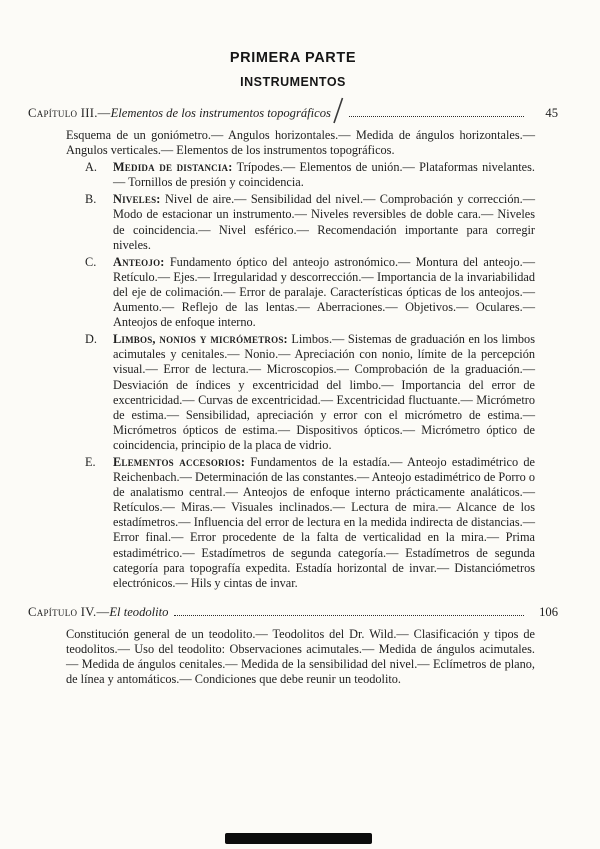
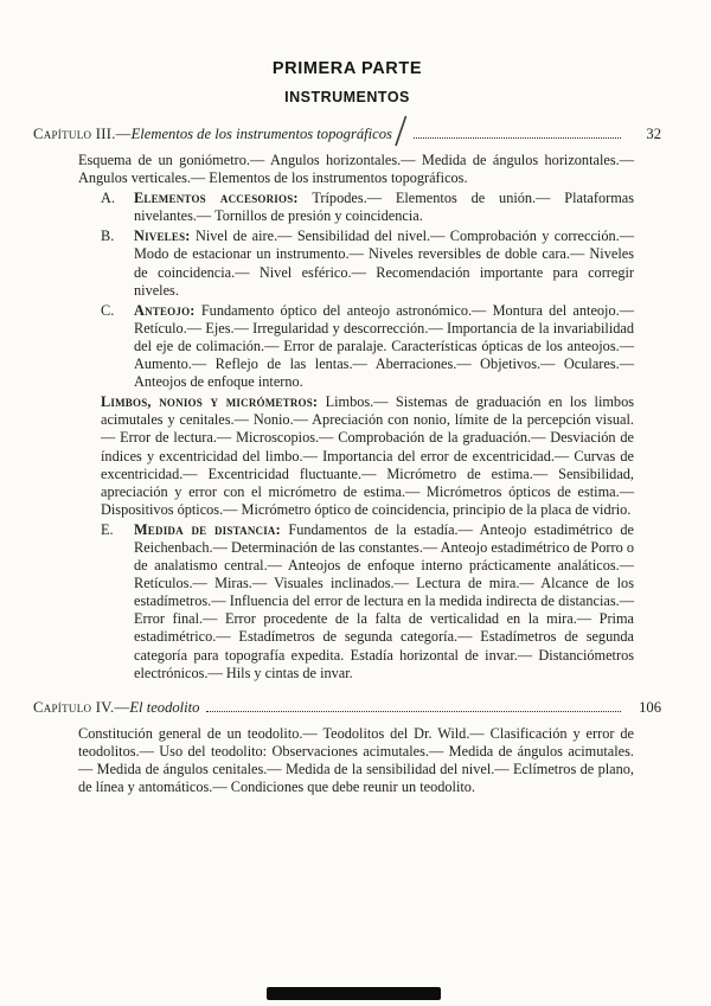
  PRIMERA PARTE
  INSTRUMENTOS
  Capítulo III.—
  Elementos de los instrumentos topográficos
- 45
+ 32
  Esquema de un goniómetro.— Angulos horizontales.— Medida de ángulos horizontales.— Angulos verticales.— Elementos de los instrumentos topográficos.
  A.
- Medida de distancia: Trípodes.— Elementos de unión.— Plataformas nivelantes.— Tornillos de presión y coincidencia.
+ Elementos accesorios: Trípodes.— Elementos de unión.— Plataformas nivelantes.— Tornillos de presión y coincidencia.
  B.
  Niveles: Nivel de aire.— Sensibilidad del nivel.— Comprobación y corrección.— Modo de estacionar un instrumento.— Niveles reversibles de doble cara.— Niveles de coincidencia.— Nivel esférico.— Recomendación importante para corregir niveles.
  C.
  Anteojo: Fundamento óptico del anteojo astronómico.— Montura del anteojo.— Retículo.— Ejes.— Irregularidad y descorrección.— Importancia de la invariabilidad del eje de colimación.— Error de paralaje. Características ópticas de los anteojos.— Aumento.— Reflejo de las lentas.— Aberraciones.— Objetivos.— Oculares.—Anteojos de enfoque interno.
- D.
  Limbos, nonios y micrómetros: Limbos.— Sistemas de graduación en los limbos acimutales y cenitales.— Nonio.— Apreciación con nonio, límite de la percepción visual.— Error de lectura.— Microscopios.— Comprobación de la graduación.— Desviación de índices y excentricidad del limbo.— Importancia del error de excentricidad.— Curvas de excentricidad.— Excentricidad fluctuante.— Micrómetro de estima.— Sensibilidad, apreciación y error con el micrómetro de estima.— Micrómetros ópticos de estima.— Dispositivos ópticos.— Micrómetro óptico de coincidencia, principio de la placa de vidrio.
  E.
- Elementos accesorios: Fundamentos de la estadía.— Anteojo estadimétrico de Reichenbach.— Determinación de las constantes.— Anteojo estadimétrico de Porro o de analatismo central.— Anteojos de enfoque interno prácticamente analáticos.— Retículos.— Miras.— Visuales inclinados.— Lectura de mira.— Alcance de los estadímetros.— Influencia del error de lectura en la medida indirecta de distancias.— Error final.— Error procedente de la falta de verticalidad en la mira.— Prima estadimétrico.— Estadímetros de segunda categoría.— Estadímetros de segunda categoría para topografía expedita. Estadía horizontal de invar.— Distanciómetros electrónicos.— Hils y cintas de invar.
+ Medida de distancia: Fundamentos de la estadía.— Anteojo estadimétrico de Reichenbach.— Determinación de las constantes.— Anteojo estadimétrico de Porro o de analatismo central.— Anteojos de enfoque interno prácticamente analáticos.— Retículos.— Miras.— Visuales inclinados.— Lectura de mira.— Alcance de los estadímetros.— Influencia del error de lectura en la medida indirecta de distancias.— Error final.— Error procedente de la falta de verticalidad en la mira.— Prima estadimétrico.— Estadímetros de segunda categoría.— Estadímetros de segunda categoría para topografía expedita. Estadía horizontal de invar.— Distanciómetros electrónicos.— Hils y cintas de invar.
  Capítulo IV.—
  El teodolito
  106
- Constitución general de un teodolito.— Teodolitos del Dr. Wild.— Clasificación y tipos de teodolitos.— Uso del teodolito: Observaciones acimutales.— Medida de ángulos acimutales.— Medida de ángulos cenitales.— Medida de la sensibilidad del nivel.— Eclímetros de plano, de línea y antomáticos.— Condiciones que debe reunir un teodolito.
+ Constitución general de un teodolito.— Teodolitos del Dr. Wild.— Clasificación y error de teodolitos.— Uso del teodolito: Observaciones acimutales.— Medida de ángulos acimutales.— Medida de ángulos cenitales.— Medida de la sensibilidad del nivel.— Eclímetros de plano, de línea y antomáticos.— Condiciones que debe reunir un teodolito.
